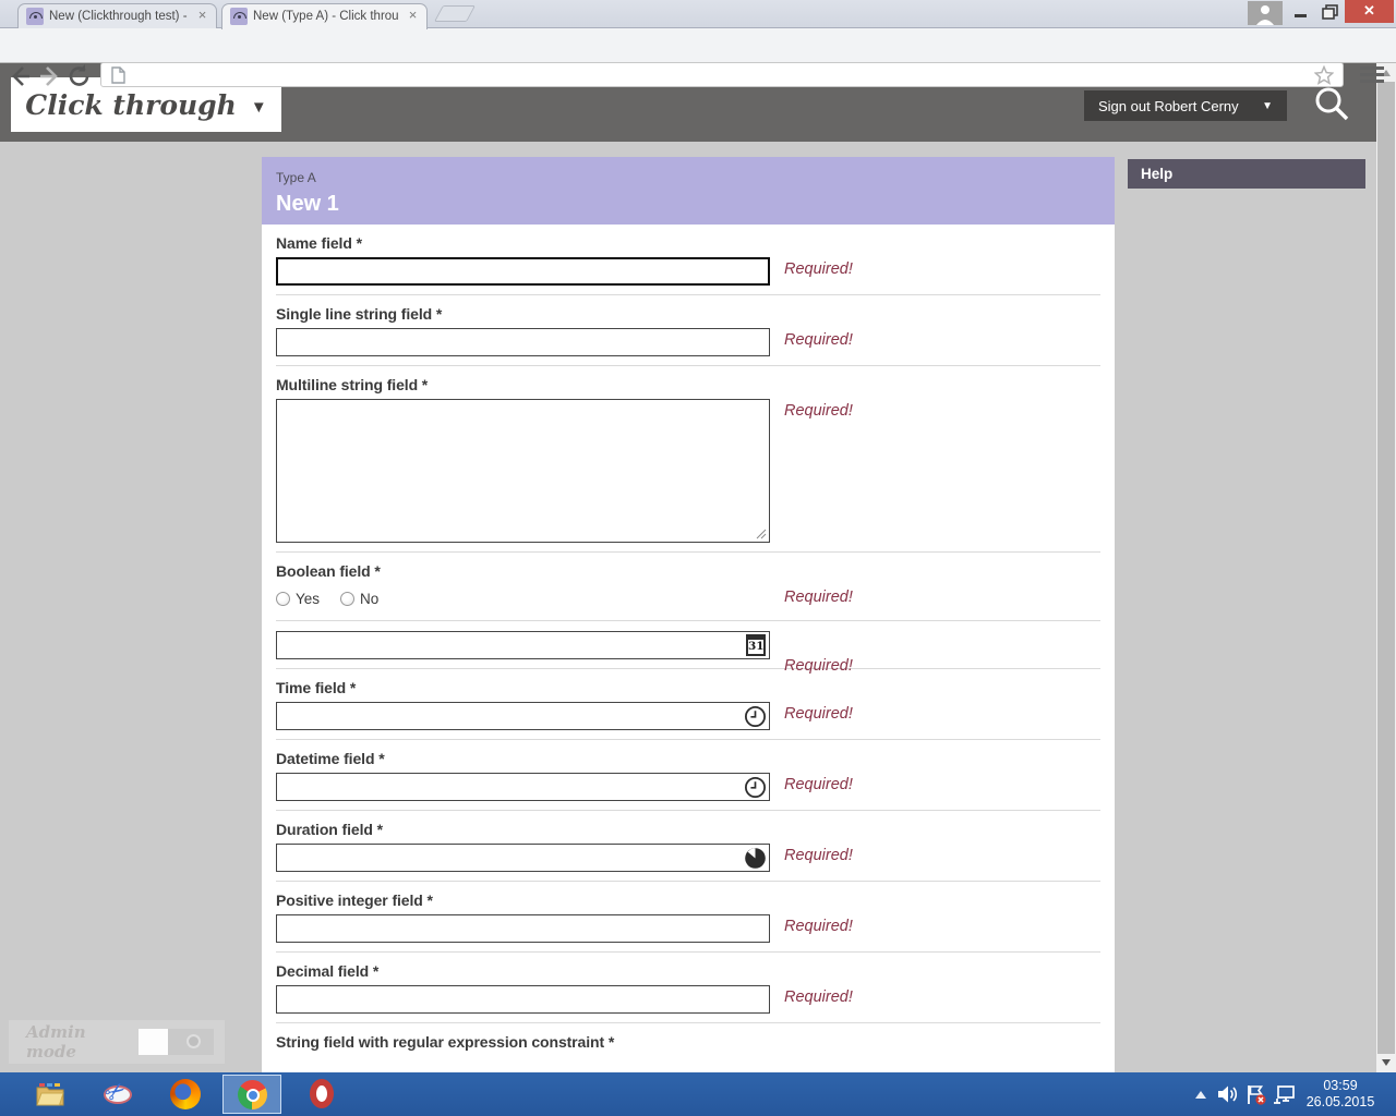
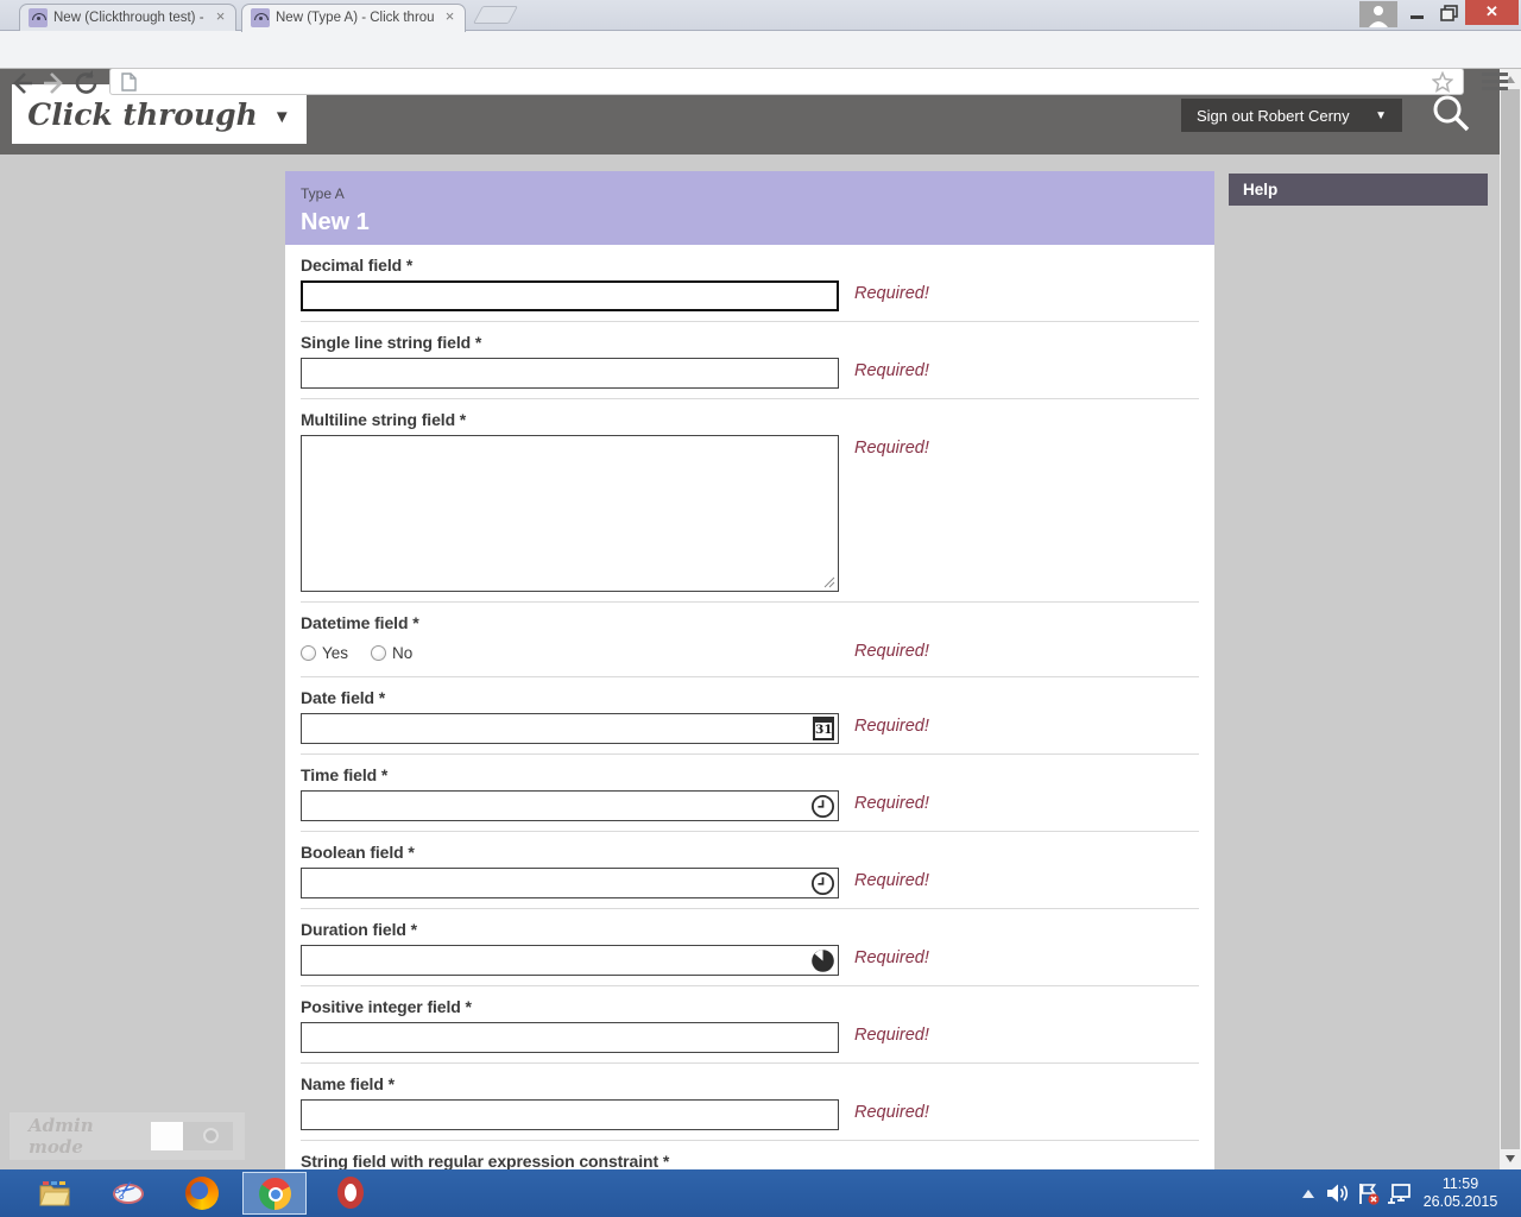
  New (Clickthrough test) -
  ×
  New (Type A) - Click throu
  ×
  ✕
  Click through
  ▼
  Sign out Robert Cerny
  ▼
  Type A
  New 1
- Name field *
+ Decimal field *
  Required!
  Single line string field *
  Required!
  Multiline string field *
  Required!
- Boolean field *
+ Datetime field *
  Yes
  No
  Required!
+ Date field *
  31
  Required!
  Time field *
  Required!
- Datetime field *
+ Boolean field *
  Required!
  Duration field *
  Required!
  Positive integer field *
  Required!
- Decimal field *
+ Name field *
  Required!
  String field with regular expression constraint *
  Help
  Admin mode
- 03:59
+ 11:59
  26.05.2015
